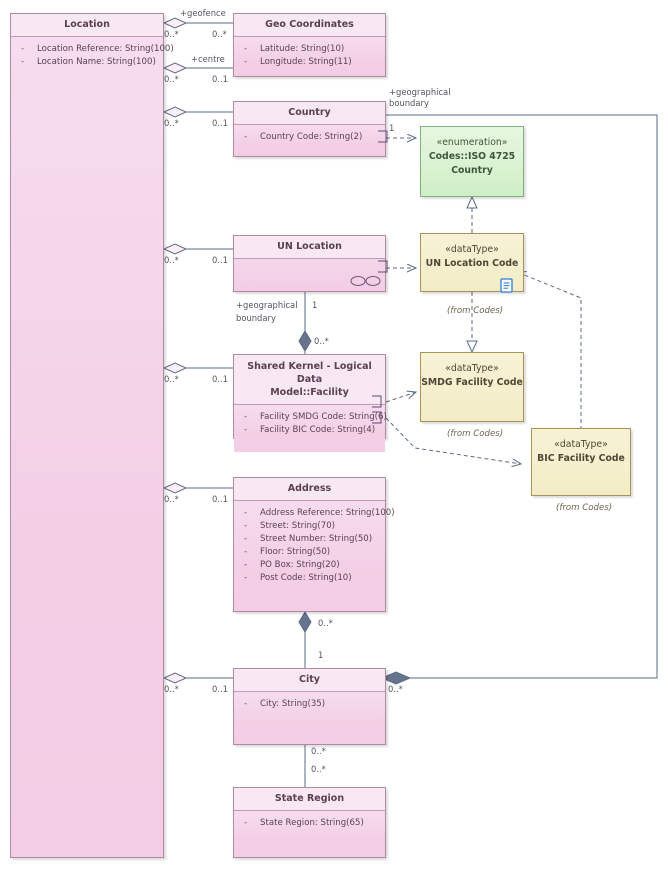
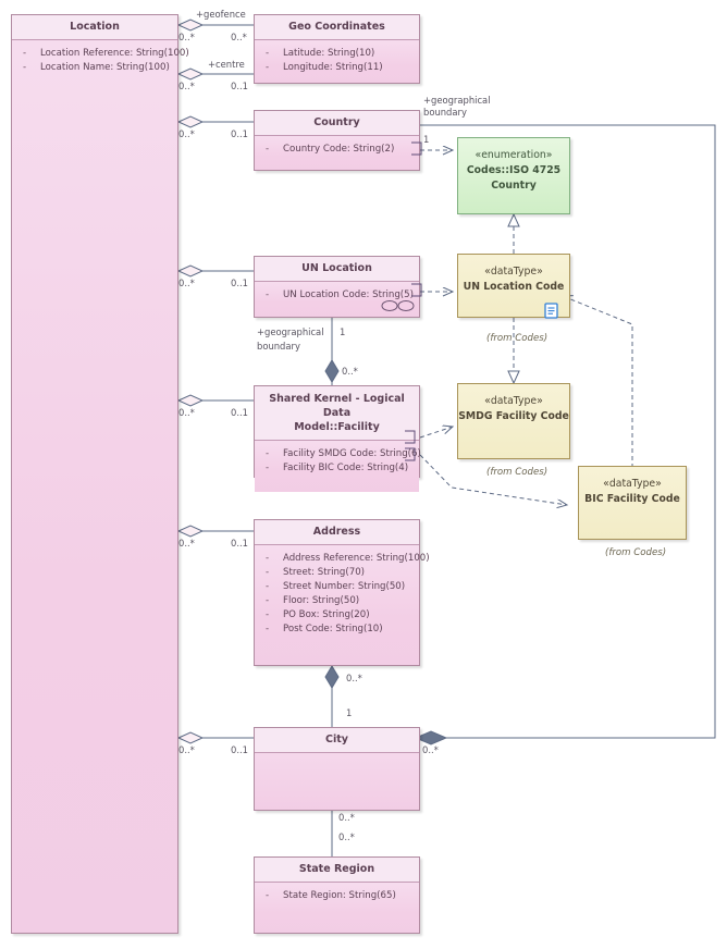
  Location
  - Location Reference: String(100)
  - Location Name: String(100)
  Geo Coordinates
  - Latitude: String(10)
  - Longitude: String(11)
  Country
  - Country Code: String(2)
  UN Location
+ - UN Location Code: String(5)
  Shared Kernel - Logical Data
  Model::Facility
  - Facility SMDG Code: String()
  - Facility BIC Code: String(4)
  Address
  - Address Reference: String(100)
  - Street: String(70)
  - Street Number: String(50)
  - Floor: String(50)
  - PO Box: String(20)
  - Post Code: String(10)
  City
- - City: String(35)
  State Region
  - State Region: String(65)
  «enumeration»
  Codes::ISO 4725
  Country
  «dataType»
  UN Location Code
  (from Codes)
  «dataType»
  SMDG Facility Code
  (from Codes)
  «dataType»
  BIC Facility Code
  (from Codes)
  +geofence
  0..*
  0..*
  +centre
  0..*
  0..1
  0..*
  0..1
  0..*
  0..1
  0..*
  0..1
  0..*
  0..1
  0..*
  0..1
  +geographical
  boundary
  1
  +geographical
  boundary
  1
  0..*
  0..*
  1
  0..*
  0..*
  0..*
